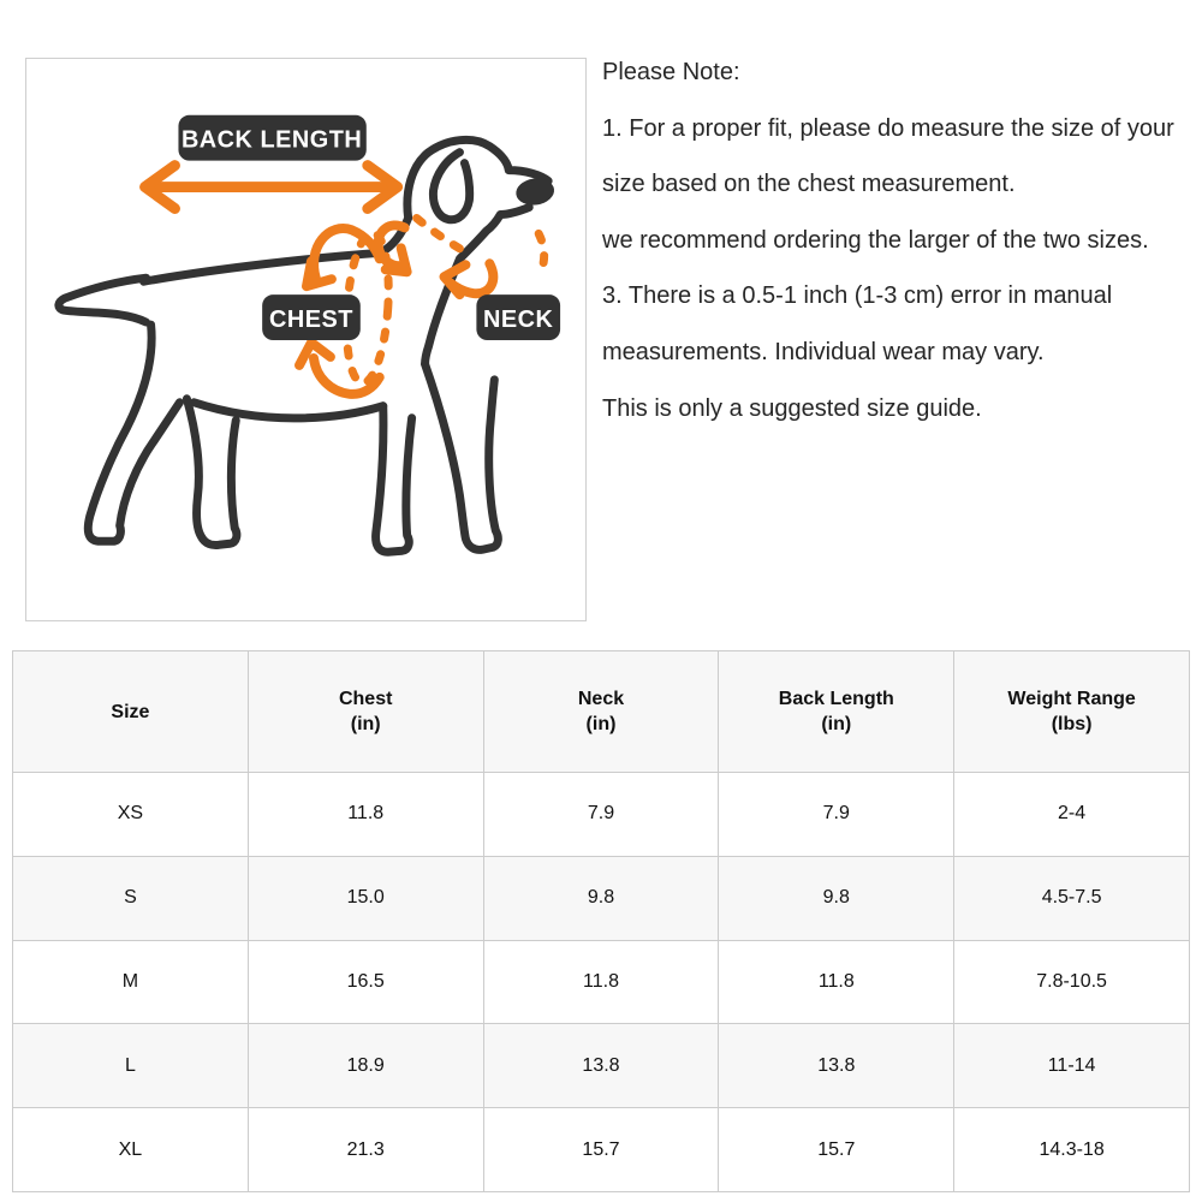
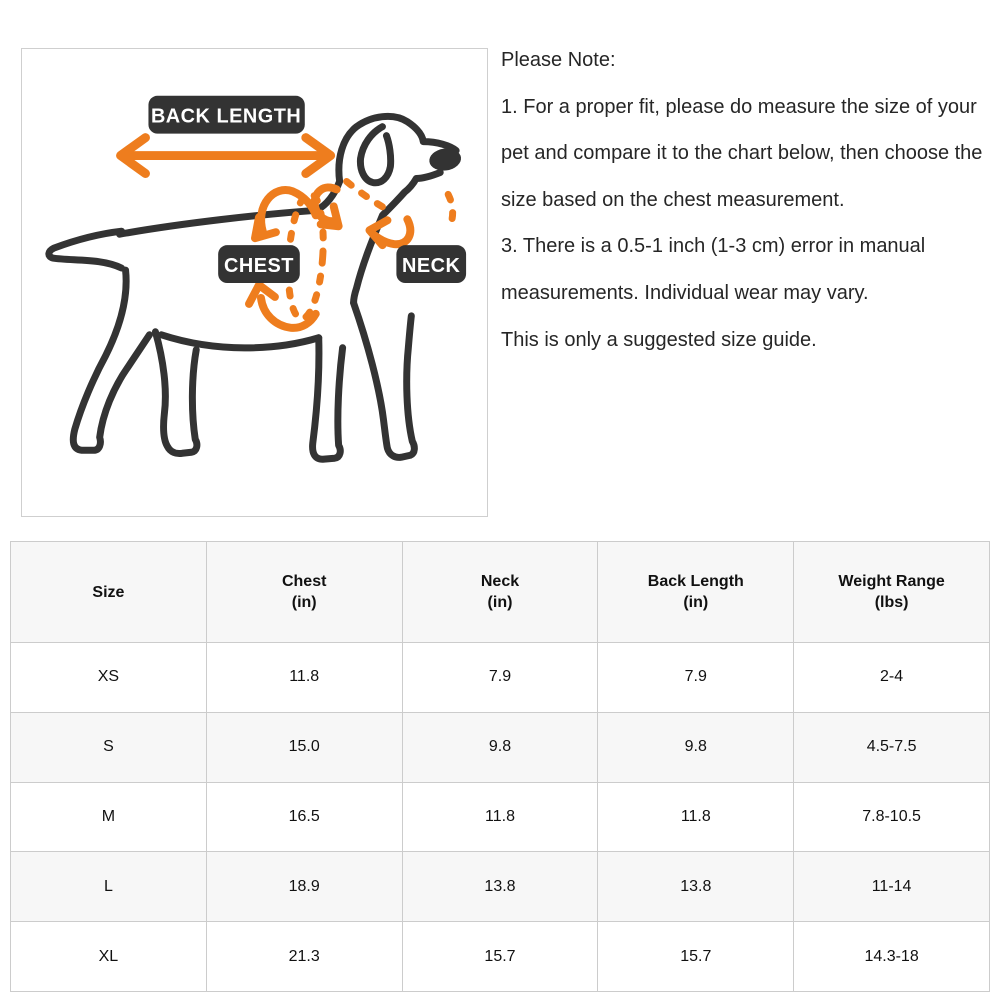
  BACK LENGTH
  CHEST
  NECK
  Please Note:
  1. For a proper fit, please do measure the size of your
+ pet and compare it to the chart below, then choose the
  size based on the chest measurement.
- we recommend ordering the larger of the two sizes.
  3. There is a 0.5-1 inch (1-3 cm) error in manual
  measurements. Individual wear may vary.
  This is only a suggested size guide.
  Size	Chest (in)	Neck (in)	Back Length (in)	Weight Range (lbs)
  XS	11.8	7.9	7.9	2-4
  S	15.0	9.8	9.8	4.5-7.5
  M	16.5	11.8	11.8	7.8-10.5
  L	18.9	13.8	13.8	11-14
  XL	21.3	15.7	15.7	14.3-18
